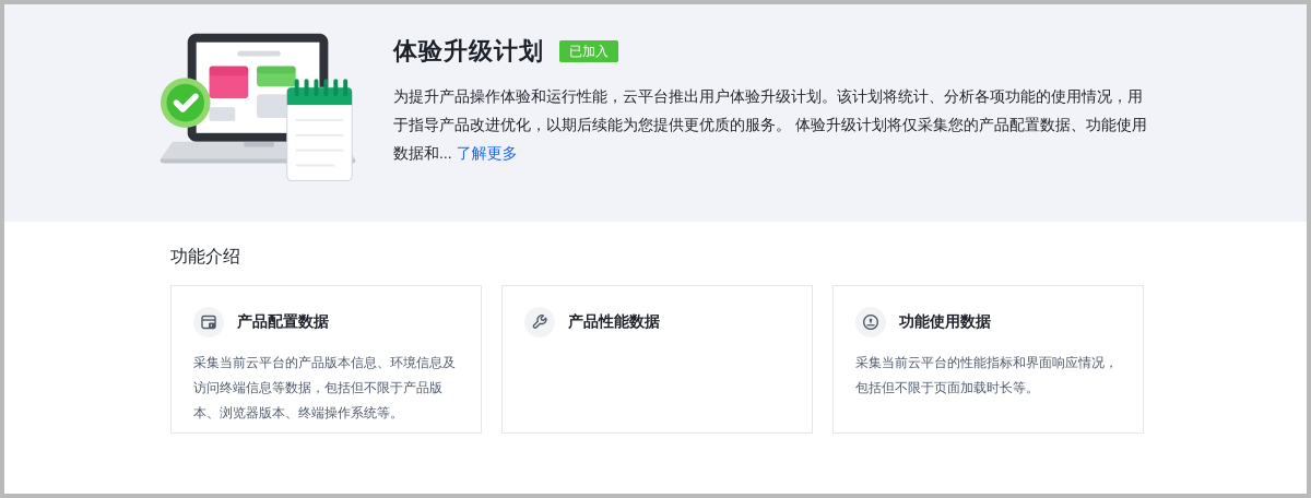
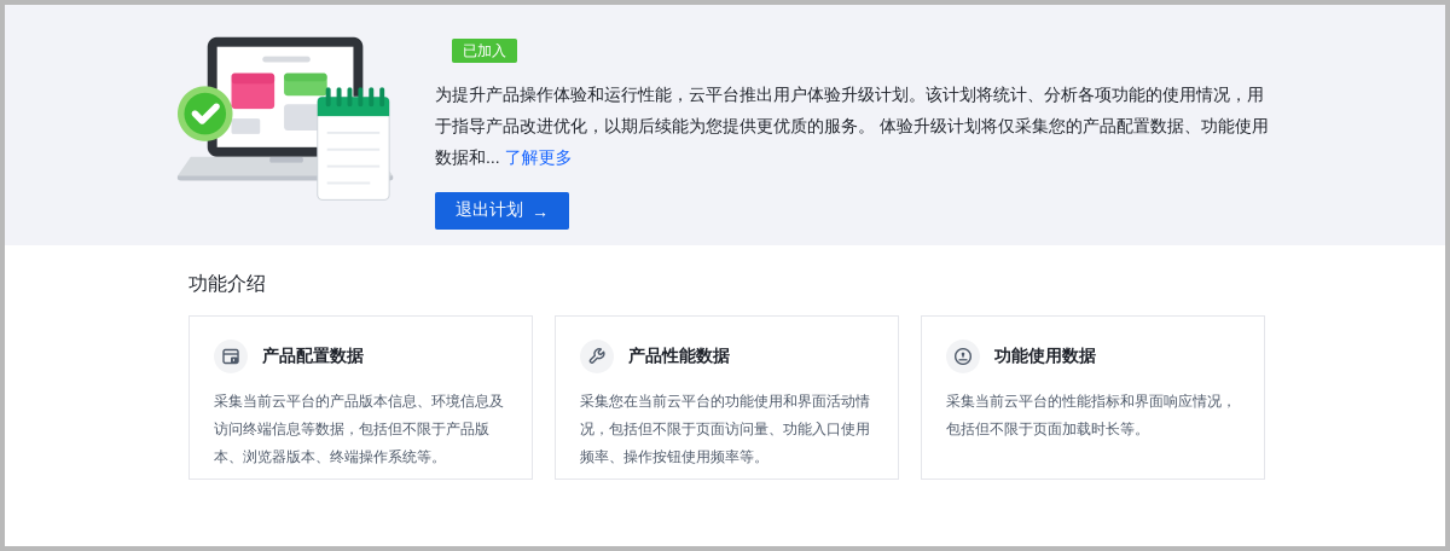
- 体验升级计划
  已加入
  为提升产品操作体验和运行性能，云平台推出用户体验升级计划。该计划将统计、分析各项功能的使用情况，用于指导产品改进优化，以期后续能为您提供更优质的服务。 体验升级计划将仅采集您的产品配置数据、功能使用数据和... 了解更多
+ 退出计划
+ →
  功能介绍
  产品配置数据
  采集当前云平台的产品版本信息、环境信息及访问终端信息等数据，包括但不限于产品版本、浏览器版本、终端操作系统等。
  产品性能数据
+ 采集您在当前云平台的功能使用和界面活动情况，包括但不限于页面访问量、功能入口使用频率、操作按钮使用频率等。
  功能使用数据
  采集当前云平台的性能指标和界面响应情况，包括但不限于页面加载时长等。
